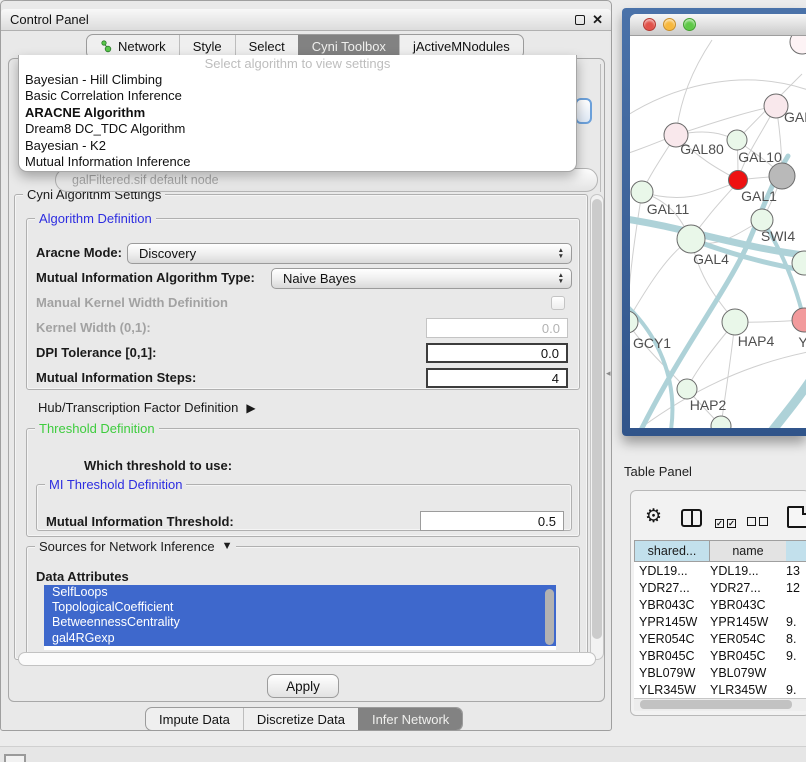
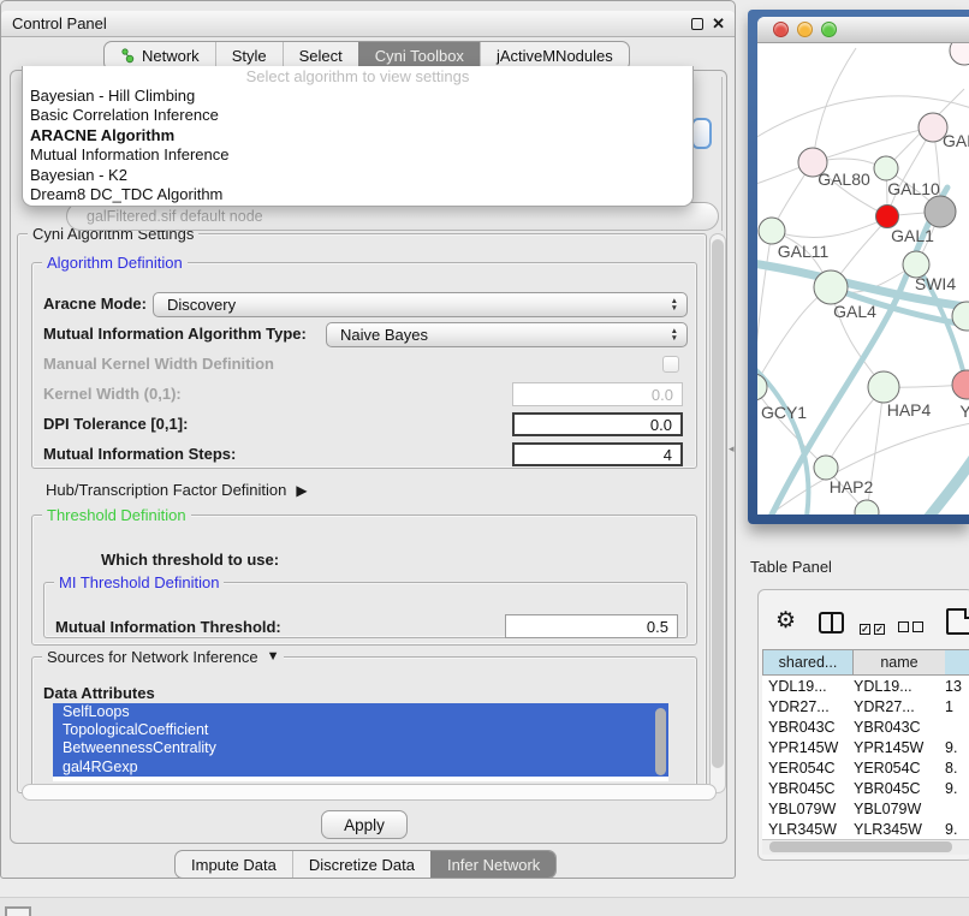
  Control Panel
  ✕
  Network
  Style
  Select
  Cyni Toolbox
  jActiveMNodules
  galFiltered.sif default node
  Select algorithm to view settings
  Bayesian - Hill Climbing
  Basic Correlation Inference
  ARACNE Algorithm
- Dream8 DC_TDC Algorithm
+ Mutual Information Inference
  Bayesian - K2
- Mutual Information Inference
+ Dream8 DC_TDC Algorithm
  Cyni Algorithm Settings
  Algorithm Definition
  Aracne Mode:
  Discovery
  Mutual Information Algorithm Type:
  Naive Bayes
  Manual Kernel Width Definition
  Kernel Width (0,1):
  0.0
  DPI Tolerance [0,1]:
  0.0
  Mutual Information Steps:
  4
  Hub/Transcription Factor Definition
  ▶
  Threshold Definition
  Which threshold to use:
  MI Threshold Definition
  Mutual Information Threshold:
  0.5
  Sources for Network Inference
  ▼
  Data Attributes
  SelfLoops
  TopologicalCoefficient
  BetweennessCentrality
  gal4RGexp
  Apply
  Impute Data
  Discretize Data
  Infer Network
  ◂
  GAL80
  GAL10
  GAL1
  GAL11
  SWI4
  GAL4
  GCY1
  HAP4
  HAP2
  Y
  Table Panel
  ⚙
  ✓ ✓
  shared...
  name
  YDL19...
  YDL19...
  13
  YDR27...
  YDR27...
- 12
+ 1
  YBR043C
  YBR043C
  YPR145W
  YPR145W
  9.
  YER054C
  YER054C
  8.
  YBR045C
  YBR045C
  9.
  YBL079W
  YBL079W
  YLR345W
  YLR345W
  9.
